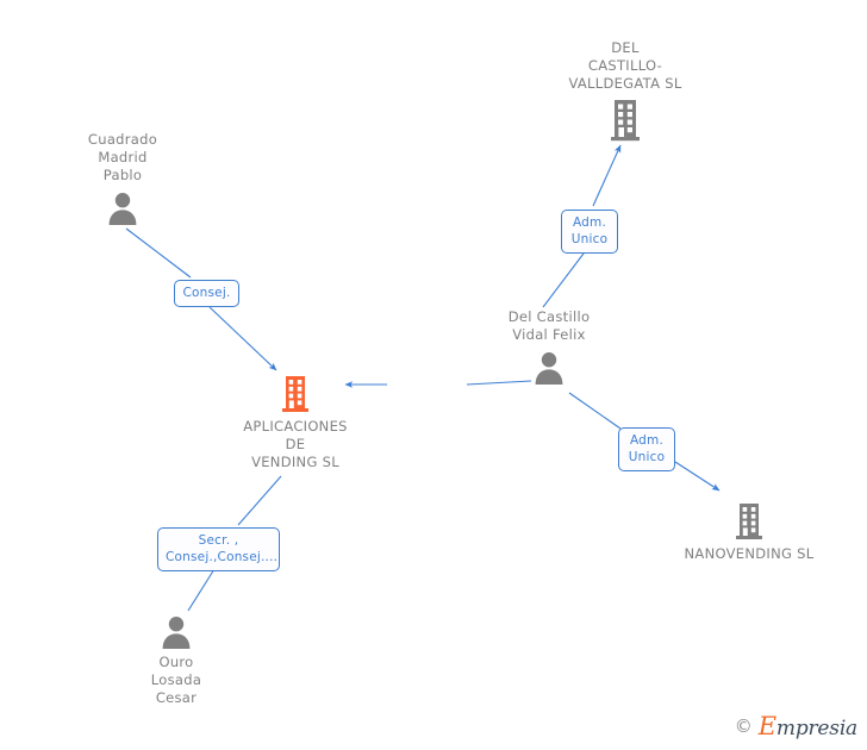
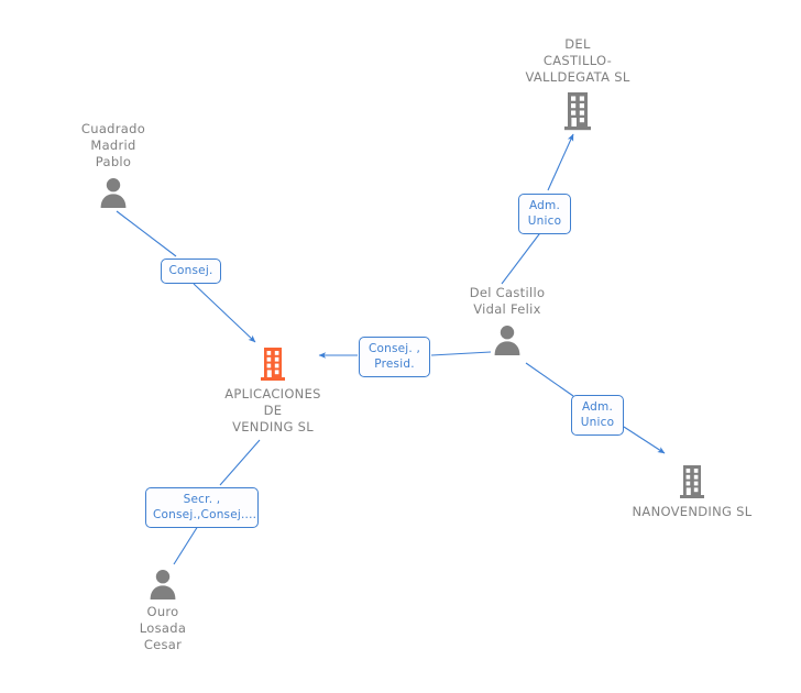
  Cuadrado
  Madrid
  Pablo
  DEL
  CASTILLO-
  VALLDEGATA SL
  APLICACIONES
  DE
  VENDING SL
  Del Castillo
  Vidal Felix
  NANOVENDING SL
  Ouro
  Losada
  Cesar
  Consej.
  Adm.
  Unico
+ Consej. ,
+ Presid.
  Adm.
  Unico
  Secr. ,
  Consej.,Consej....
- ©
- Empresia
